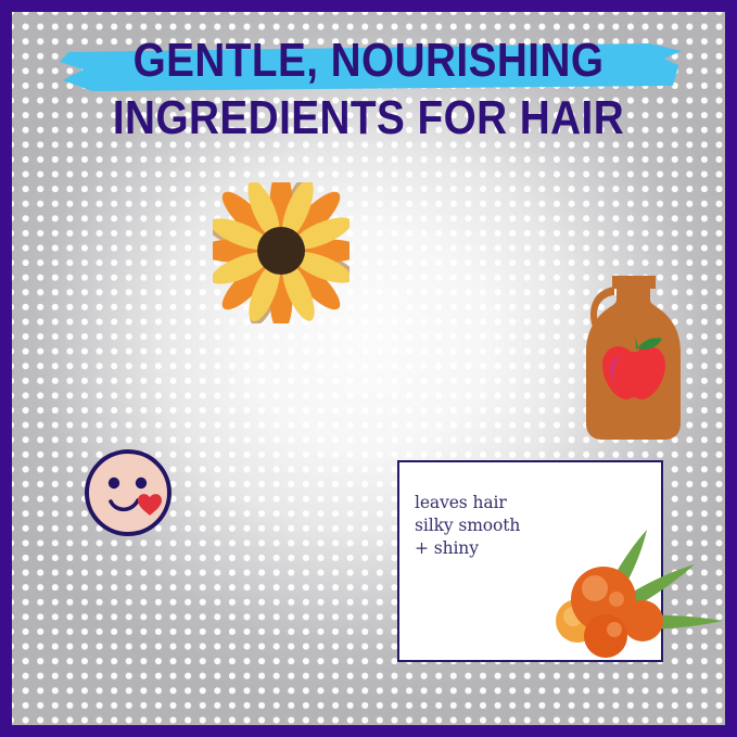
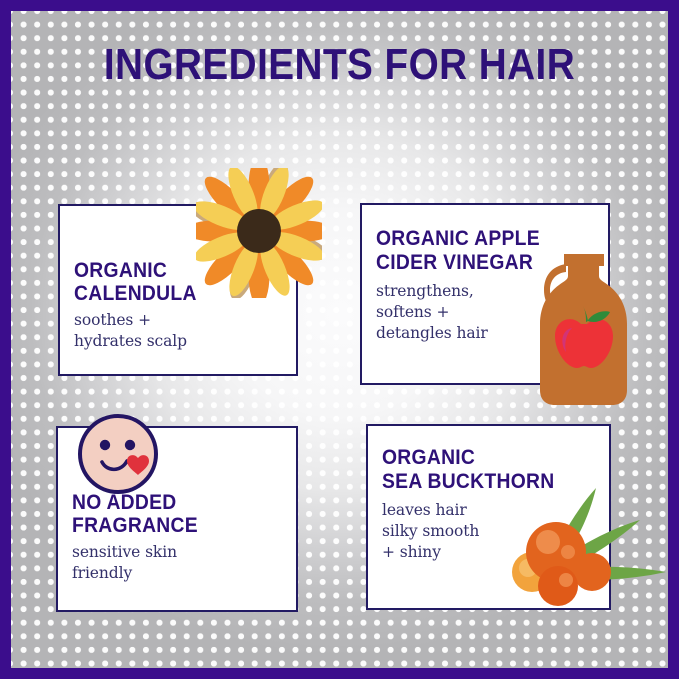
- GENTLE, NOURISHING
  INGREDIENTS FOR HAIR
+ ORGANIC CALENDULA
+ soothes +
+ hydrates scalp
+ ORGANIC APPLE
+ CIDER VINEGAR
+ strengthens,
+ softens +
+ detangles hair
+ NO ADDED FRAGRANCE
+ sensitive skin
+ friendly
+ ORGANIC
+ SEA BUCKTHORN
  leaves hair
  silky smooth
  + shiny
